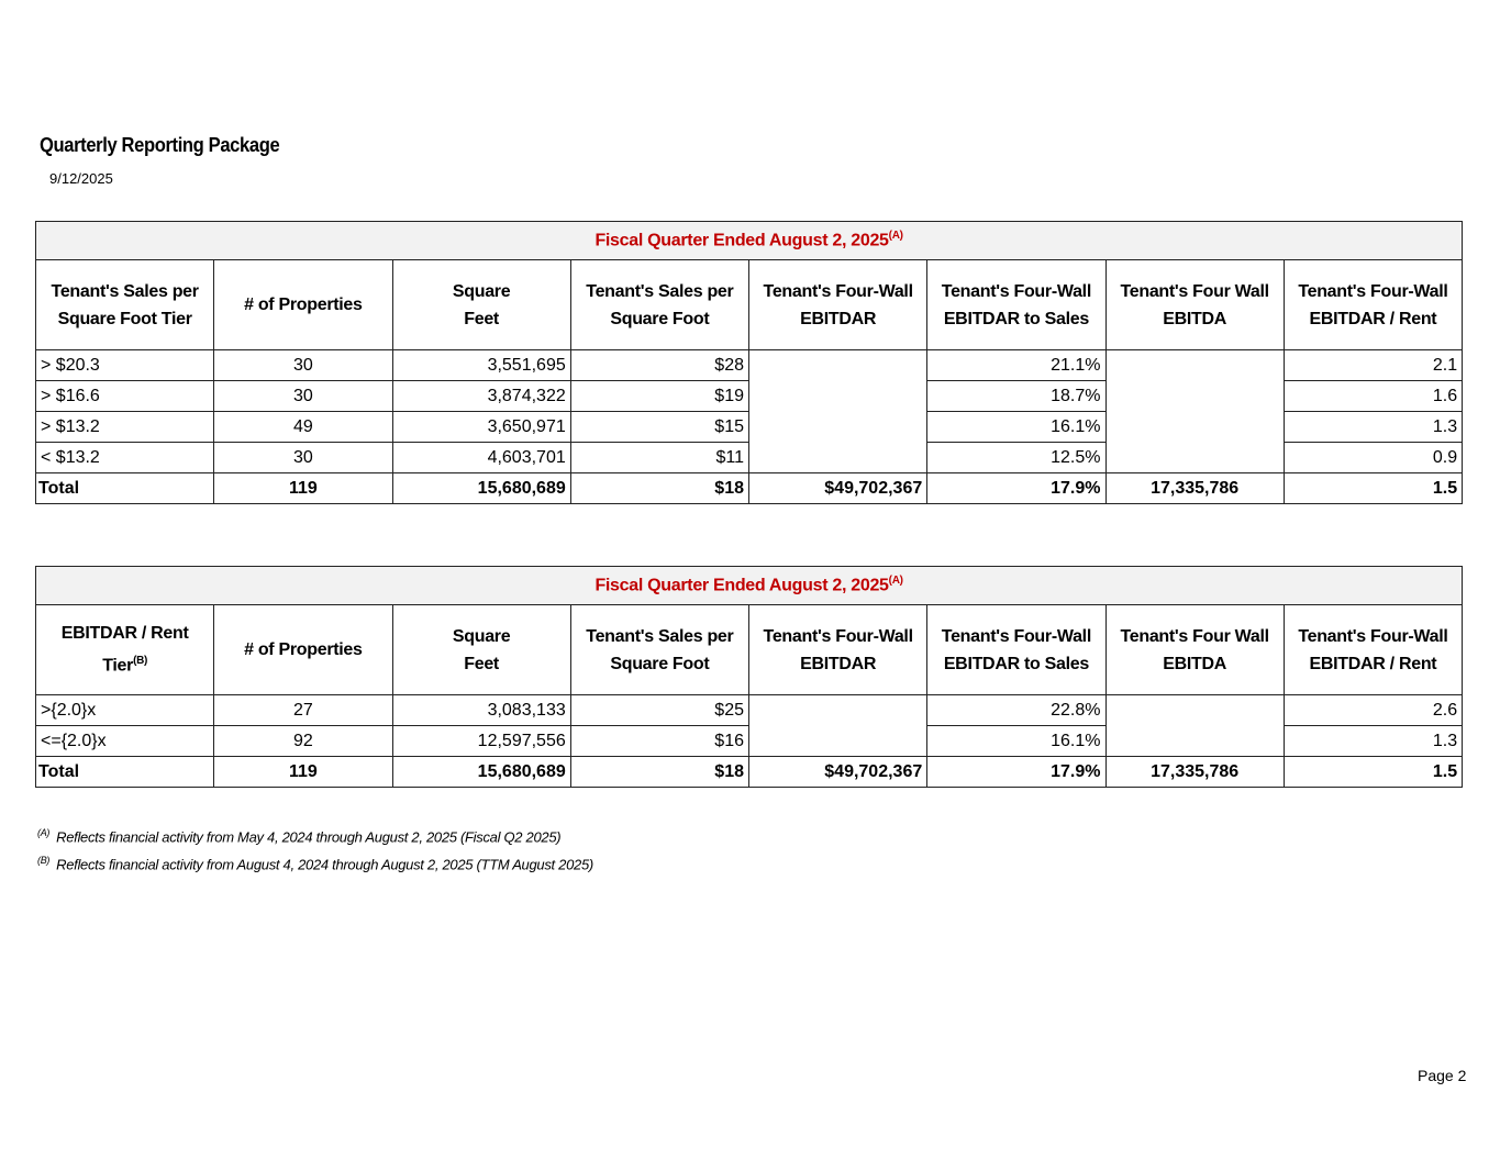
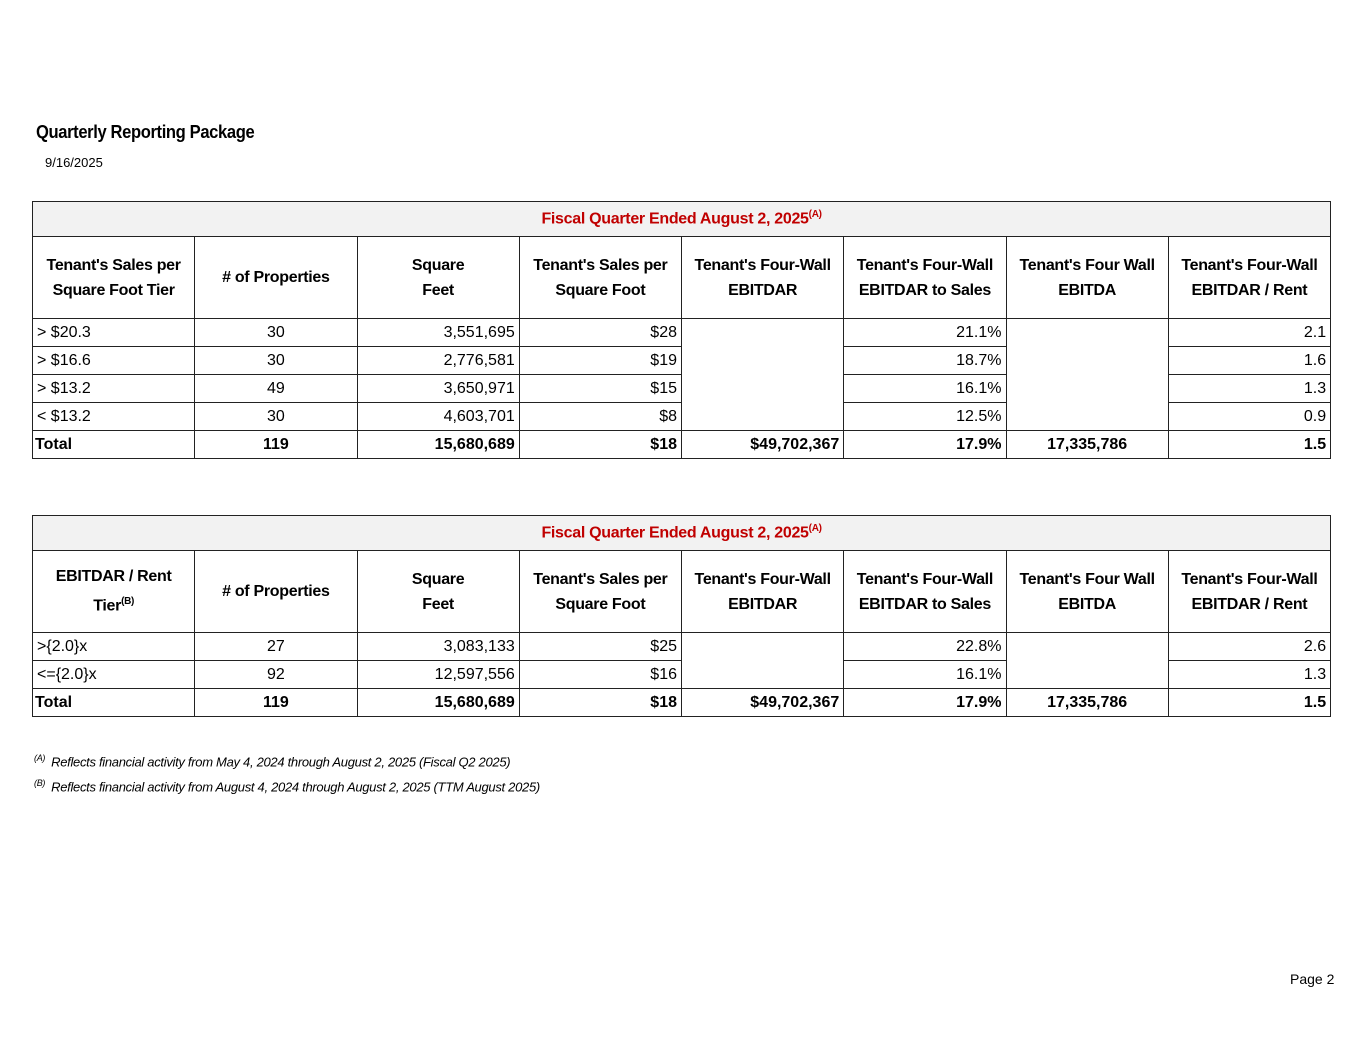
  Quarterly Reporting Package
- 9/12/2025
+ 9/16/2025
  Fiscal Quarter Ended August 2, 2025(A)
  Tenant's Sales perSquare Foot Tier	# of Properties	SquareFeet	Tenant's Sales perSquare Foot	Tenant's Four-WallEBITDAR	Tenant's Four-WallEBITDAR to Sales	Tenant's Four WallEBITDA	Tenant's Four-WallEBITDAR / Rent
  > $20.3	30	3,551,695	$28		21.1%		2.1
- > $16.6	30	3,874,322	$19	18.7%	1.6
+ > $16.6	30	2,776,581	$19	18.7%	1.6
  > $13.2	49	3,650,971	$15	16.1%	1.3
- < $13.2	30	4,603,701	$11	12.5%	0.9
+ < $13.2	30	4,603,701	$8	12.5%	0.9
  Total	119	15,680,689	$18	$49,702,367	17.9%	17,335,786	1.5
  Fiscal Quarter Ended August 2, 2025(A)
  EBITDAR / RentTier(B)	# of Properties	SquareFeet	Tenant's Sales perSquare Foot	Tenant's Four-WallEBITDAR	Tenant's Four-WallEBITDAR to Sales	Tenant's Four WallEBITDA	Tenant's Four-WallEBITDAR / Rent
  >{2.0}x	27	3,083,133	$25		22.8%		2.6
  <={2.0}x	92	12,597,556	$16	16.1%	1.3
  Total	119	15,680,689	$18	$49,702,367	17.9%	17,335,786	1.5
  (A) Reflects financial activity from May 4, 2024 through August 2, 2025 (Fiscal Q2 2025)
  (B) Reflects financial activity from August 4, 2024 through August 2, 2025 (TTM August 2025)
  Page 2
